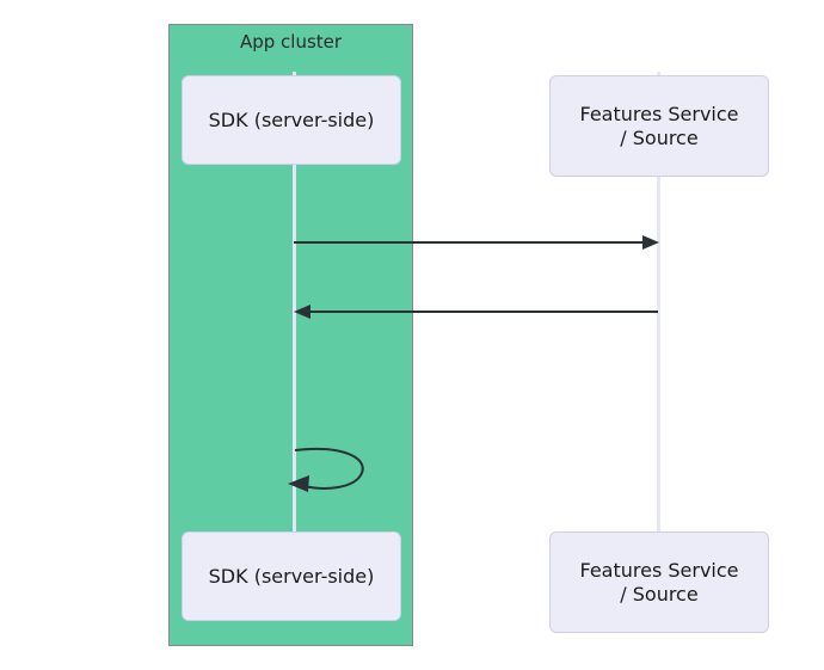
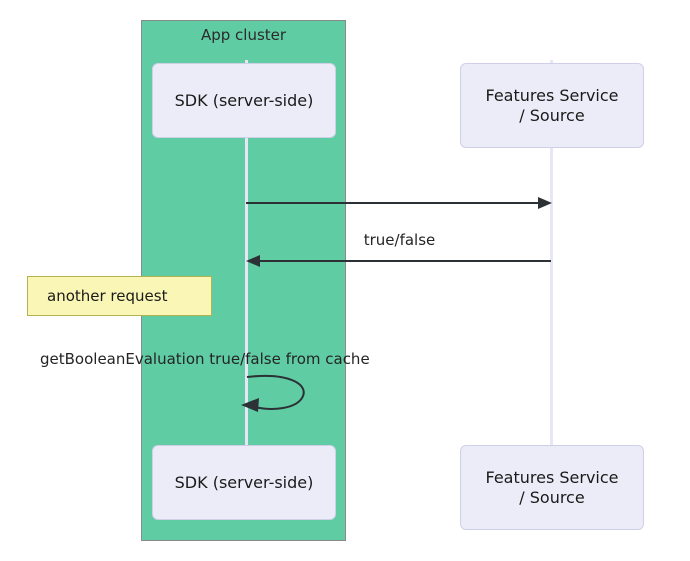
  App cluster
  SDK (server-side)
  Features Service
  / Source
  SDK (server-side)
  Features Service
  / Source
+ true/false
+ another request
+ getBooleanEvaluation true/false from cache
